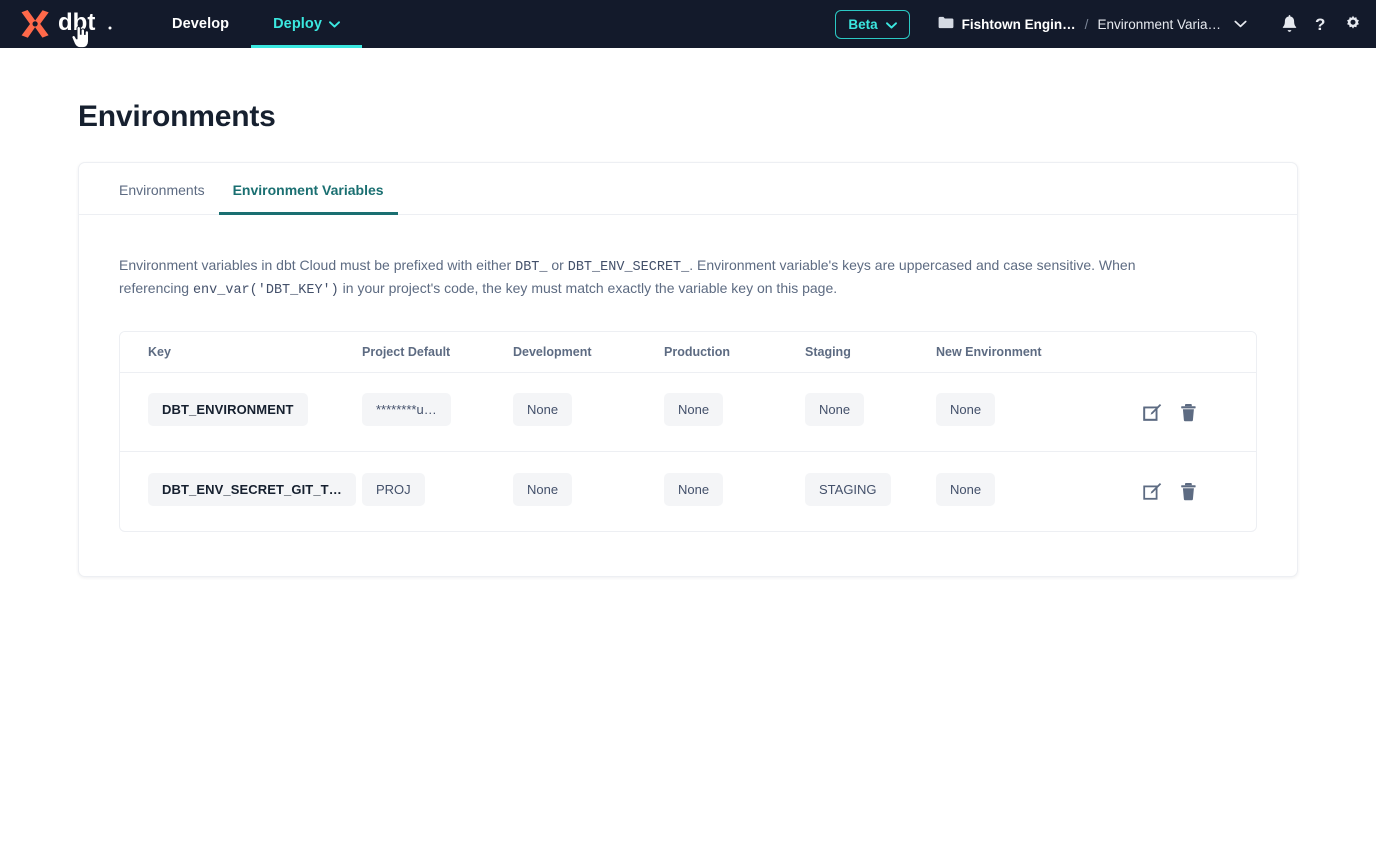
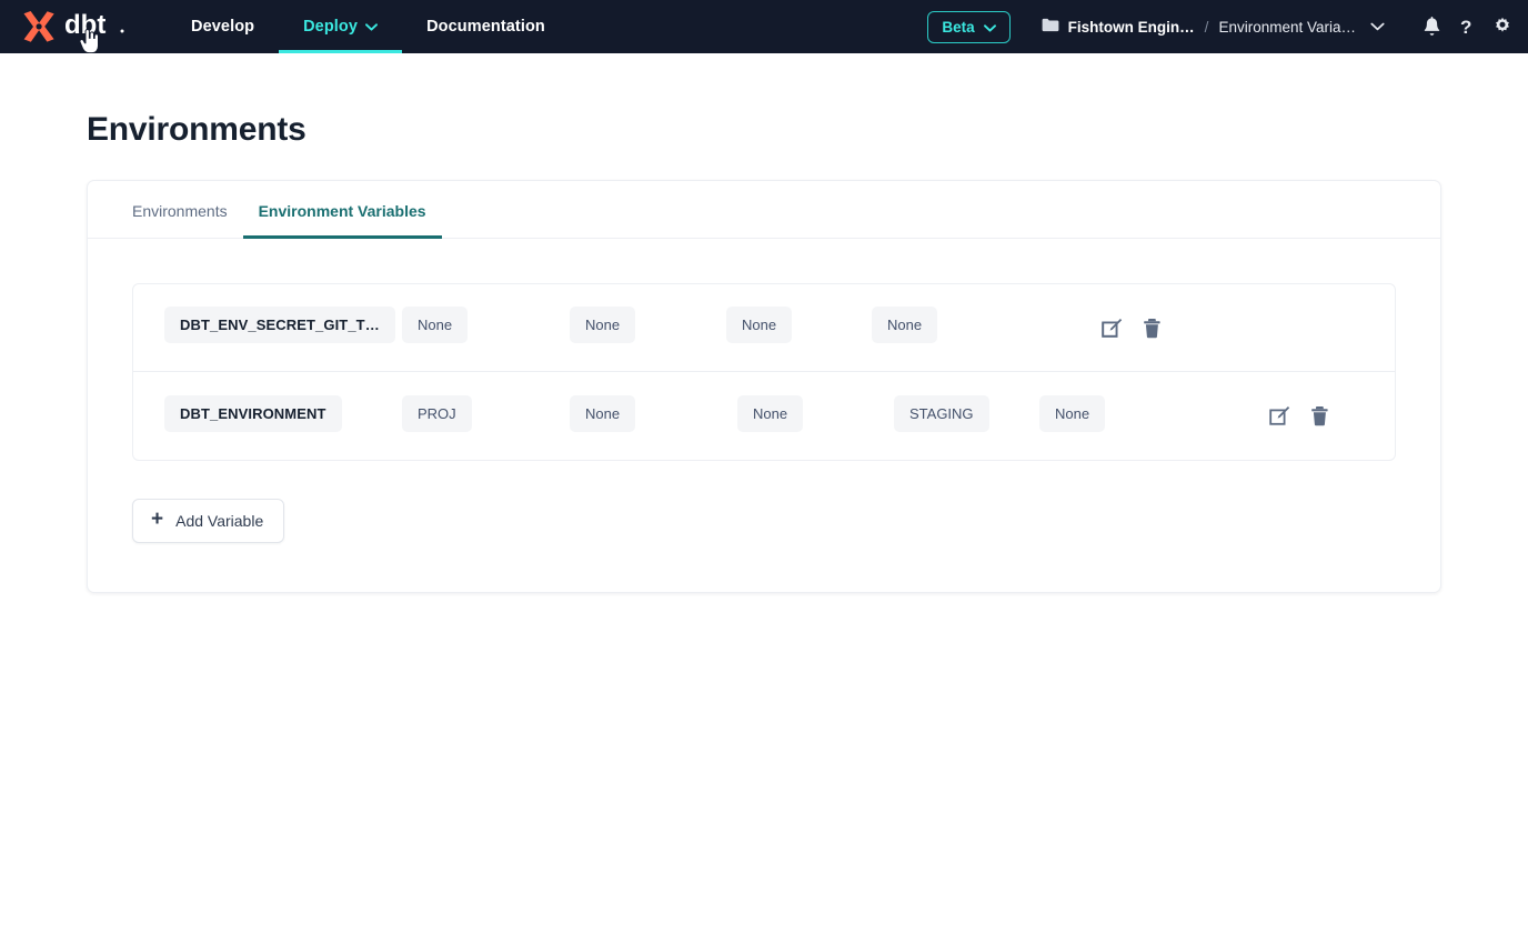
  dbt
  Develop
  Deploy
+ Documentation
  Beta
  Fishtown Engin…
  /
  Environment Varia…
  ?
  Environments
  Environments
  Environment Variables
- Environment variables in dbt Cloud must be prefixed with either DBT_ or DBT_ENV_SECRET_. Environment variable's keys are uppercased and case sensitive. When referencing env_var('DBT_KEY') in your project's code, the key must match exactly the variable key on this page.
- Key
- Project Default
- Development
- Production
- Staging
- New Environment
- DBT_ENVIRONMENT
+ DBT_ENV_SECRET_GIT_T…
- ********u…
  None
  None
  None
  None
- DBT_ENV_SECRET_GIT_T…
+ DBT_ENVIRONMENT
  PROJ
  None
  None
  STAGING
  None
+ +
+ Add Variable
